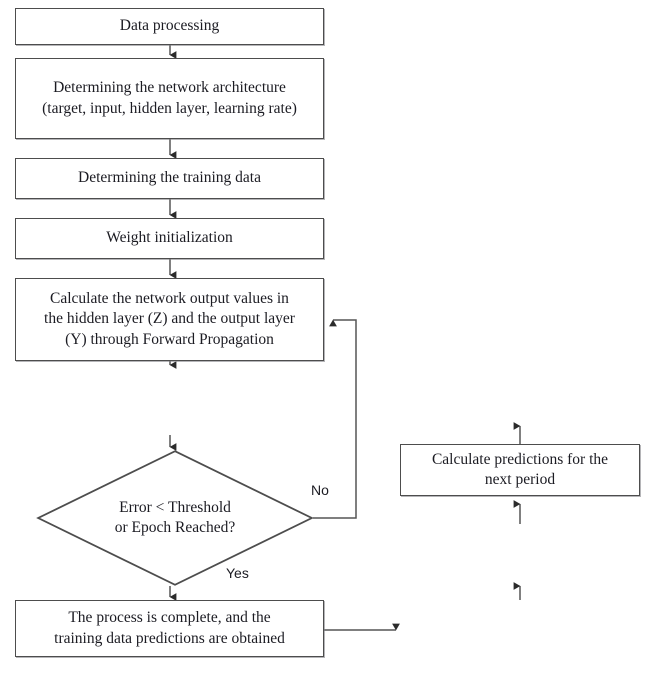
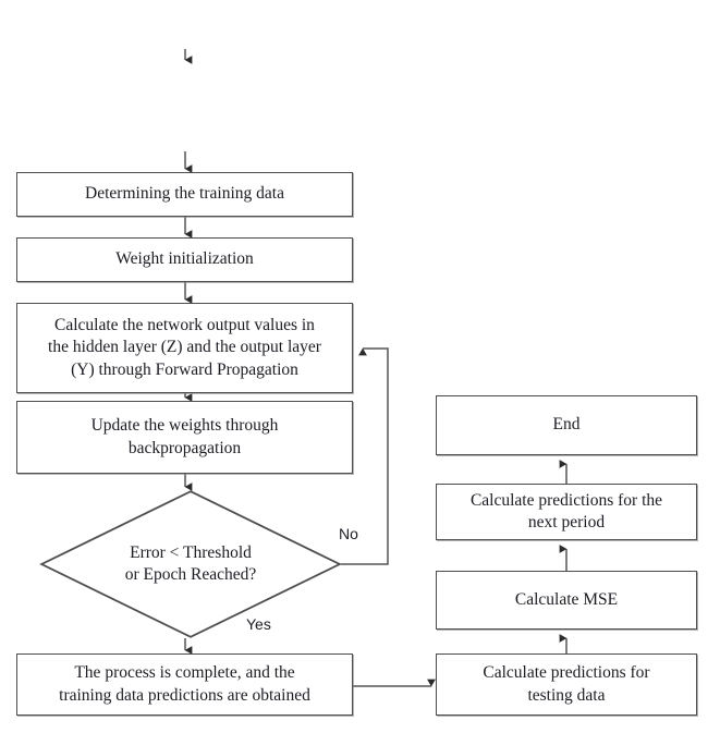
- Data processing
- Determining the network architecture
- (target, input, hidden layer, learning rate)
  Determining the training data
  Weight initialization
  Calculate the network output values in
  the hidden layer (Z) and the output layer
  (Y) through Forward Propagation
+ Update the weights through
+ backpropagation
  Error < Threshold
  or Epoch Reached?
  The process is complete, and the
  training data predictions are obtained
+ End
  Calculate predictions for the
  next period
+ Calculate MSE
+ Calculate predictions for
+ testing data
  No
  Yes
